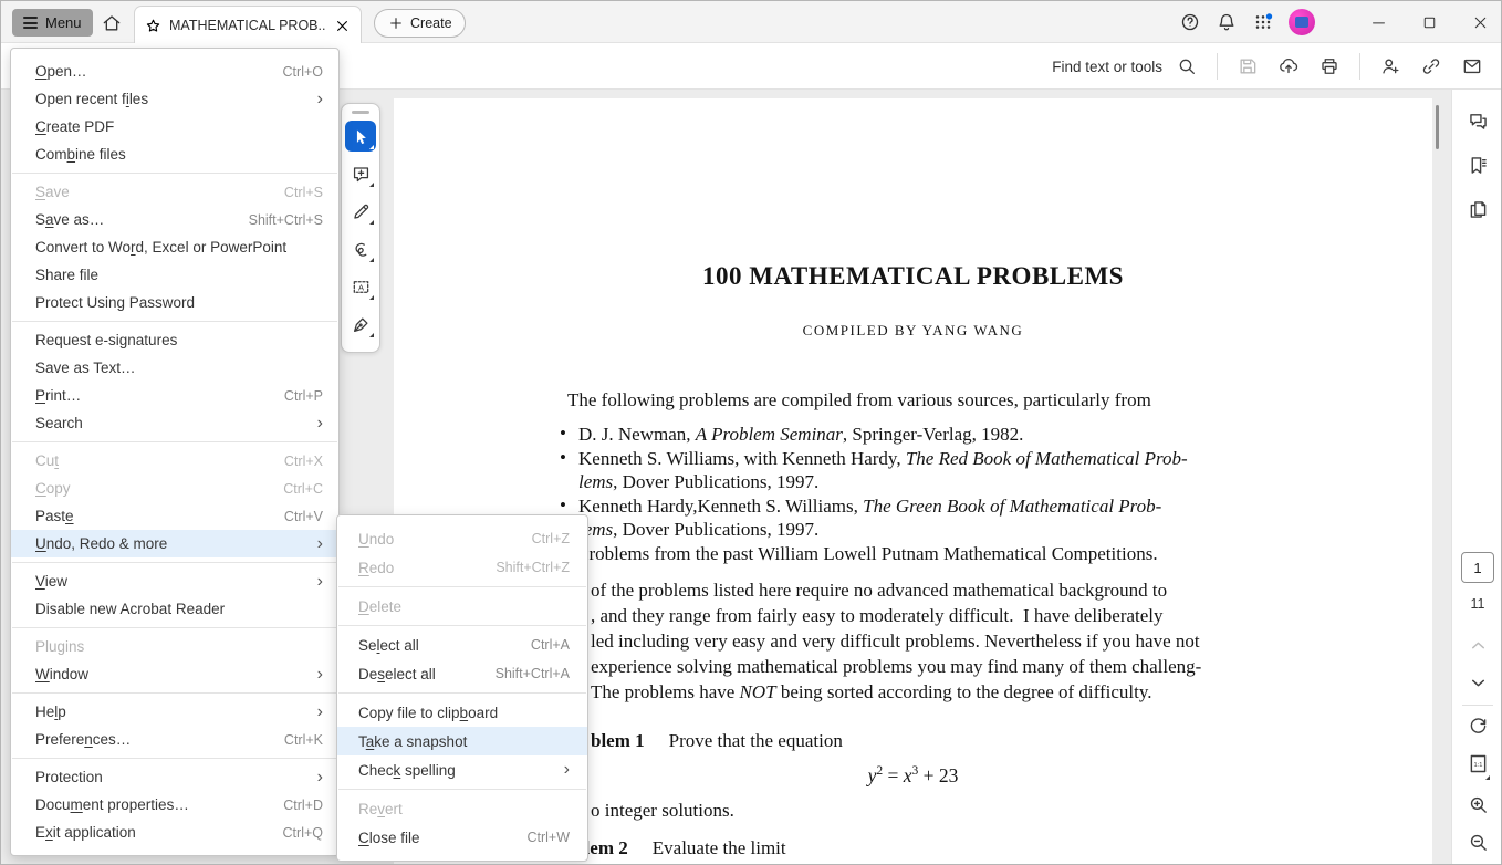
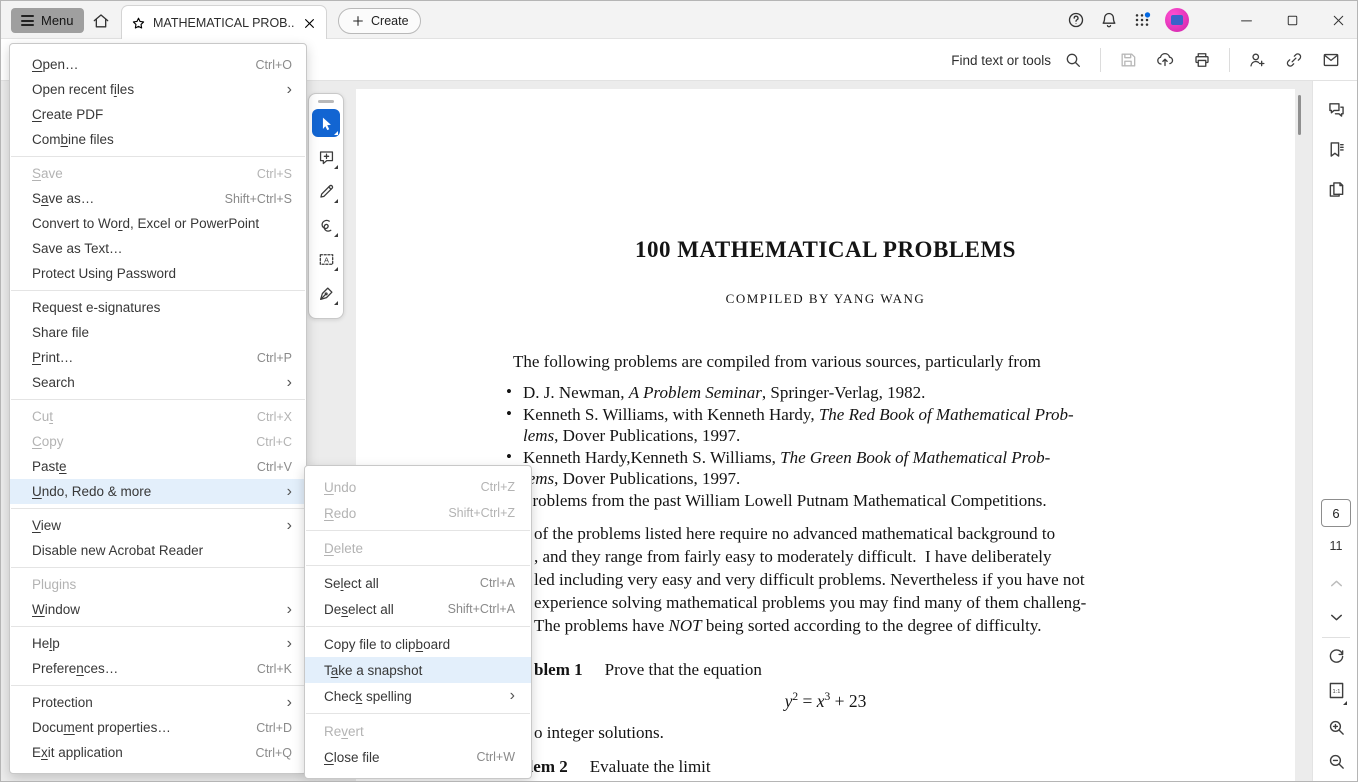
  Menu
  MATHEMATICAL PROB..
  Create
  Find text or tools
  100 MATHEMATICAL PROBLEMS
  COMPILED BY YANG WANG
  The following problems are compiled from various sources, particularly from
  •
  D. J. Newman, A Problem Seminar, Springer-Verlag, 1982.
  •
  Kenneth S. Williams, with Kenneth Hardy, The Red Book of Mathematical Prob-
  lems, Dover Publications, 1997.
  •
  Kenneth Hardy,Kenneth S. Williams, The Green Book of Mathematical Prob-
  ms, Dover Publications, 1997.
  roblems from the past William Lowell Putnam Mathematical Competitions.
  of the problems listed here require no advanced mathematical background to
  , and they range from fairly easy to moderately difficult. I have deliberately
  led including very easy and very difficult problems. Nevertheless if you have not
  experience solving mathematical problems you may find many of them challeng-
  The problems have NOT being sorted according to the degree of difficulty.
  blem 1 Prove that the equation
  y2 = x3 + 23
  o integer solutions.
  em 2 Evaluate the limit
  A
- 1
+ 6
  11
  Open…
  Ctrl+O
  Open recent files
  ›
  Create PDF
  Combine files
  Save
  Ctrl+S
  Save as…
  Shift+Ctrl+S
  Convert to Word, Excel or PowerPoint
- Share file
+ Save as Text…
  Protect Using Password
  Request e-signatures
- Save as Text…
+ Share file
  Print…
  Ctrl+P
  Search
  ›
  Cut
  Ctrl+X
  Copy
  Ctrl+C
  Paste
  Ctrl+V
  Undo, Redo & more
  ›
  View
  ›
  Disable new Acrobat Reader
  Plugins
  Window
  ›
  Help
  ›
  Preferences…
  Ctrl+K
  Protection
  ›
  Document properties…
  Ctrl+D
  Exit application
  Ctrl+Q
  Undo
  Ctrl+Z
  Redo
  Shift+Ctrl+Z
  Delete
  Select all
  Ctrl+A
  Deselect all
  Shift+Ctrl+A
  Copy file to clipboard
  Take a snapshot
  Check spelling
  ›
  Revert
  Close file
  Ctrl+W
